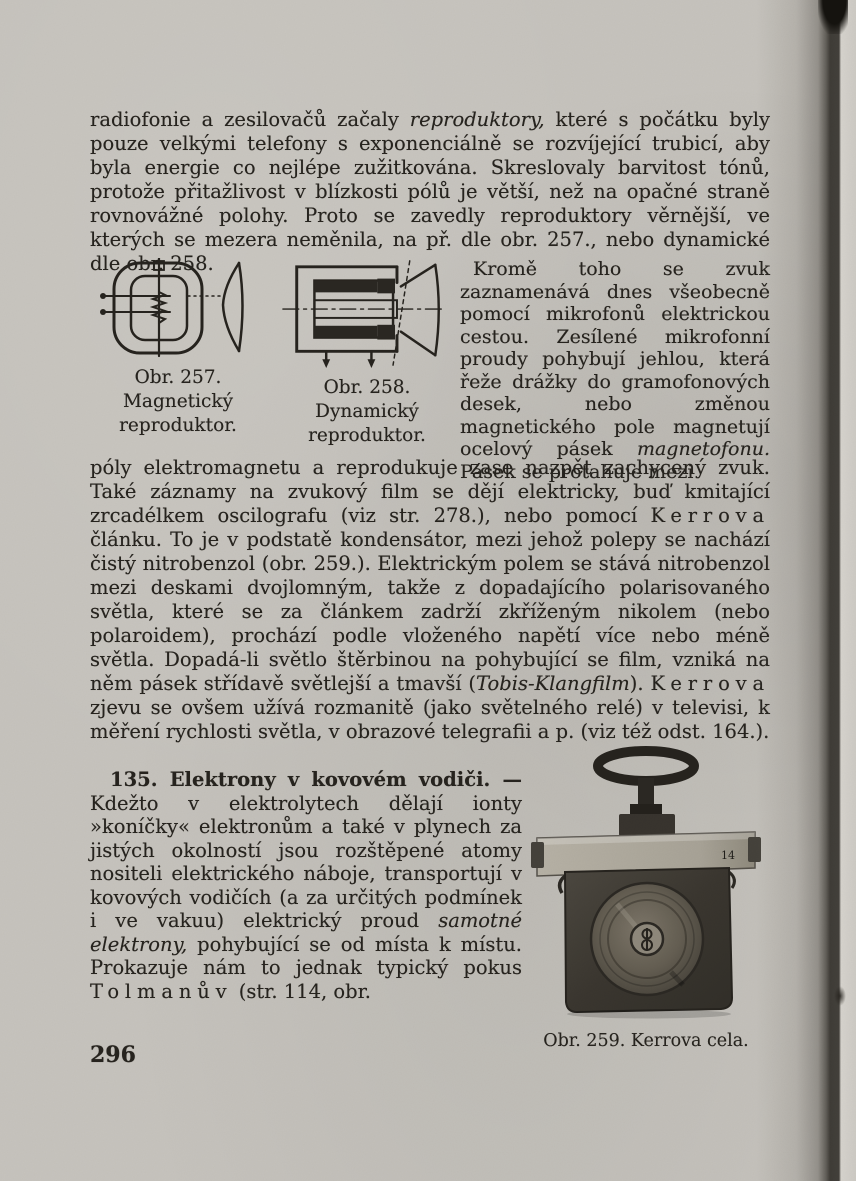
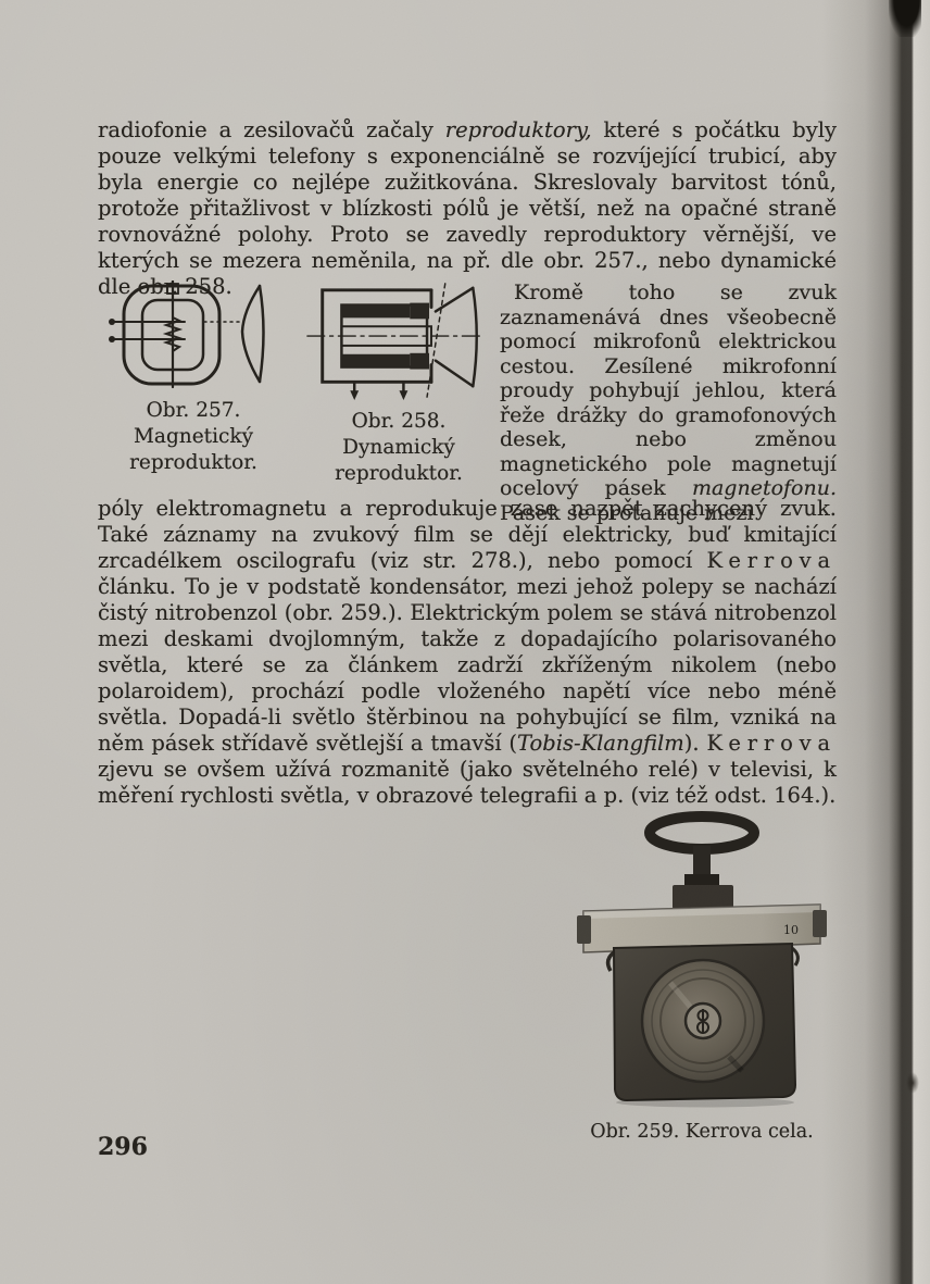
  radiofonie a zesilovačů začaly reproduktory, které s počátku by pouze velkými telefony s exponenciálně se rozvíjející trubicí, ab byla energie co nejlépe zužitkována. Skreslovaly barvitost tón protože přitažlivost v blízkosti pólů je větší, než na opačné stran rovnovážné polohy. Proto se zavedly reproduktory věrnější, v kterých se mezera neměnila, na př. dle obr. 257., nebo dynamick dle58.
  Obr. 257.
  Magnetický
  reproduktor.
  Obr. 258.
  Dynamický
  reproduktor.
  Kromě toho se zvu zaznamenává dnes všeobecn pomocí mikrofonů elektricko cestou. Zesílené mikrofon proudy pohybují jehlou, kter řeže drážky do gramofonovýc desek, nebo změno magnetického pole magnetu ocelový pásek magnetofon Pásek se protahuje mezi
  póly elektromagnetu a reprodukuje zase nazpět zachycený zvu Také záznamy na zvukový film se dějí elektricky, buď kmitají zrcadélkem oscilografu (viz str. 278.), nebo pomocí Kerrov článku. To je v podstatě kondensátor, mezi jehož polepy se nachá čistý nitrobenzol (obr. 259.). Elektrickým polem se stává nitrobenz mezi deskami dvojlomným, takže z dopadajícího polarisovanéh světla, které se za článkem zadrží zkříženým nikolem (neb polaroidem), prochází podle vloženého napětí více nebo mén světla. Dopadá-li světlo štěrbinou na pohybující se film, vzniká n něm pásek střídavě světlejší a tmavší (Tobis-Klangfilm). Kerrov zjevu se ovšem užívá rozmanitě (jako světelného relé) v televisi, měření rychlosti světla, v obrazové telegrafii a p. (viz též odst. 164.
- 14
+ 10
  Obr. 259. Kerrova cela.
- 135. Elektrony v kovovém vodiči. — Kdežto v elektrolytech dělají ionty »koníčky« elektronům a také v plynech za jistých okolností jsou rozštěpené atomy nositeli elektrického náboje, transportují v kovových vodičích (a za určitých podmínek i ve vakuu) elektrický proud samotné elektrony, pohybující se od místa k místu. Prokazuje nám to jednak typický pokus Tolmanův (str. 114, obr.
  296
